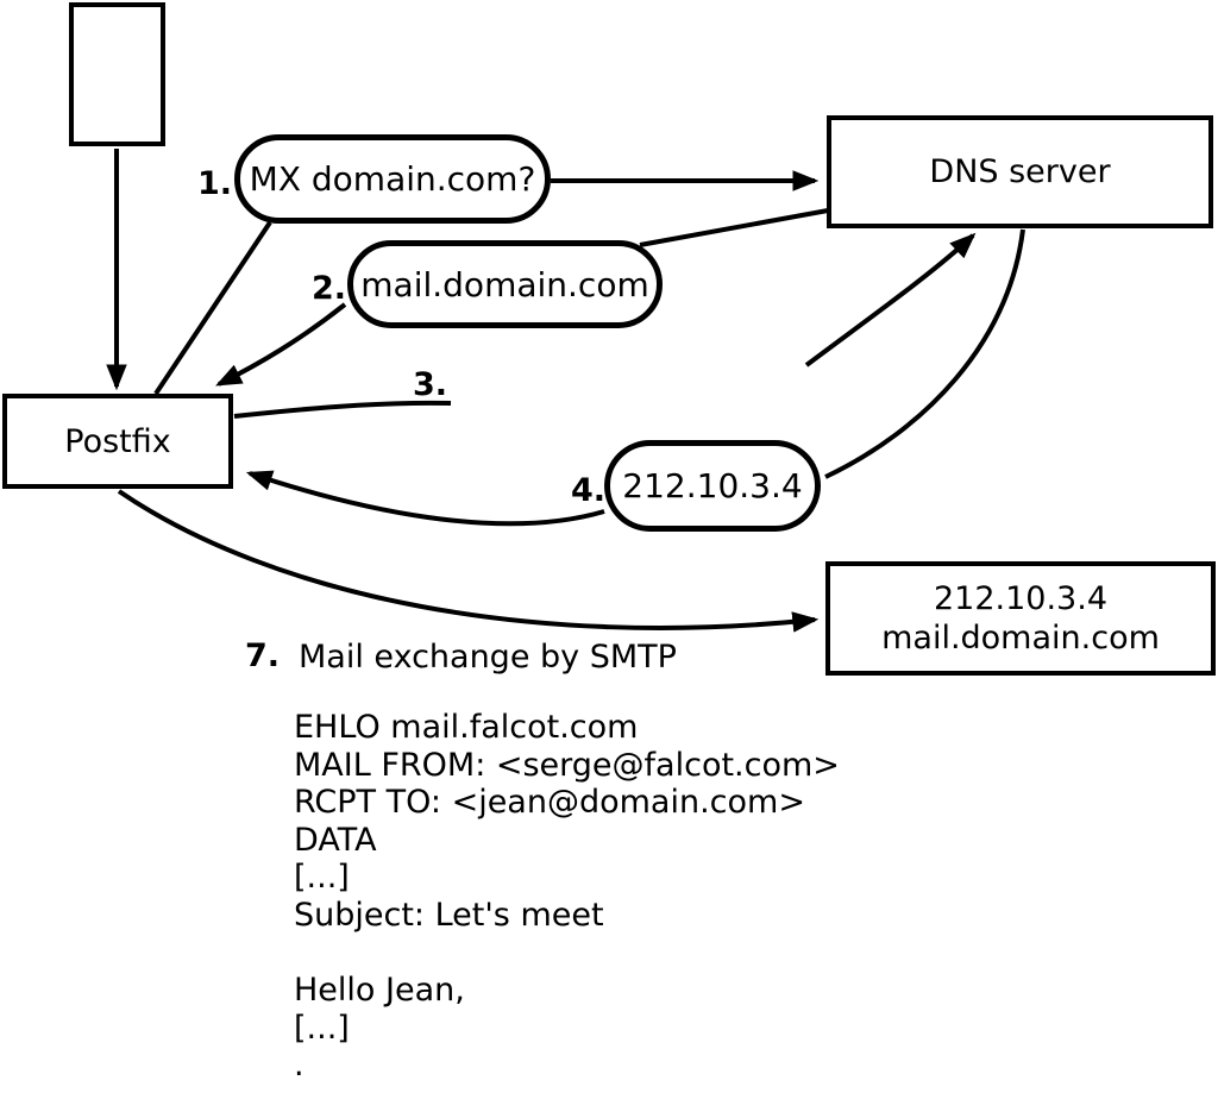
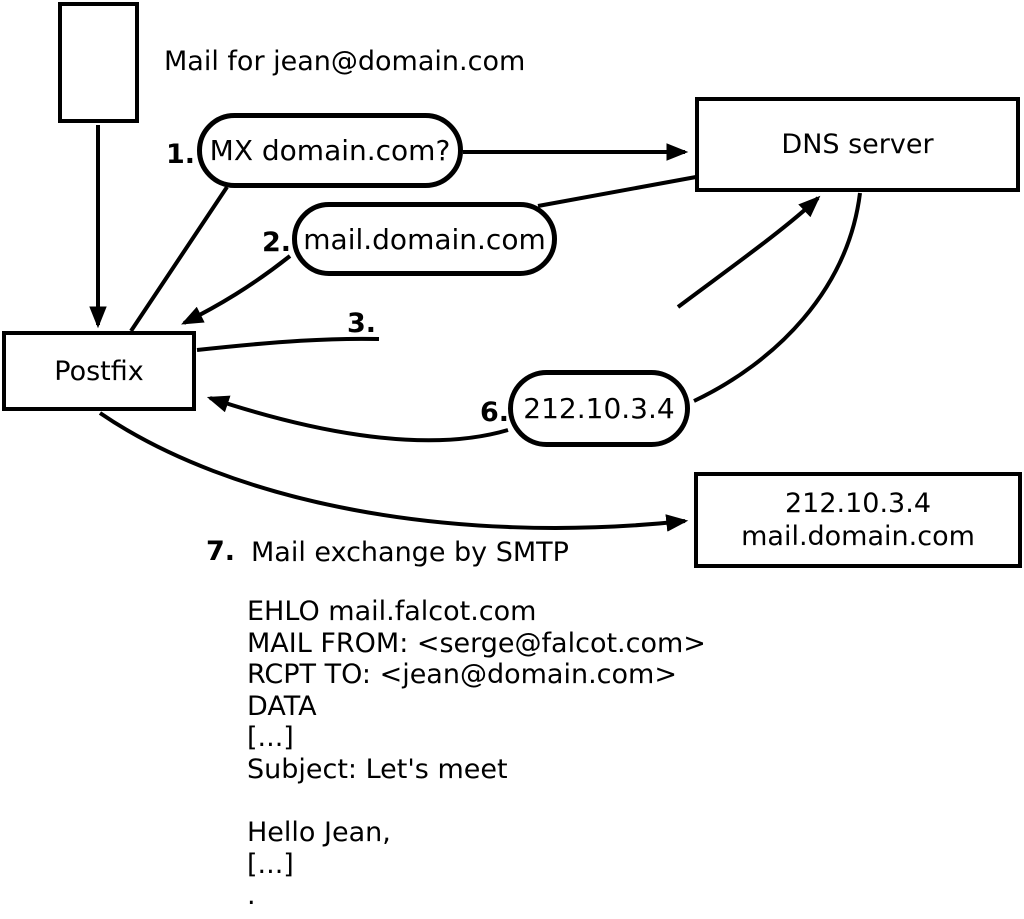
+ Mail for jean@domain.com
  DNS server
  Postfix
  212.10.3.4
  mail.domain.com
  MX domain.com?
  mail.domain.com
  212.10.3.4
  1.
  2.
  3.
- 4.
+ 6.
  7.
  Mail exchange by SMTP
  EHLO mail.falcot.com
  MAIL FROM: <serge@falcot.com>
  RCPT TO: <jean@domain.com>
  DATA
  [...]
  Subject: Let's meet
  Hello Jean,
  [...]
  .
